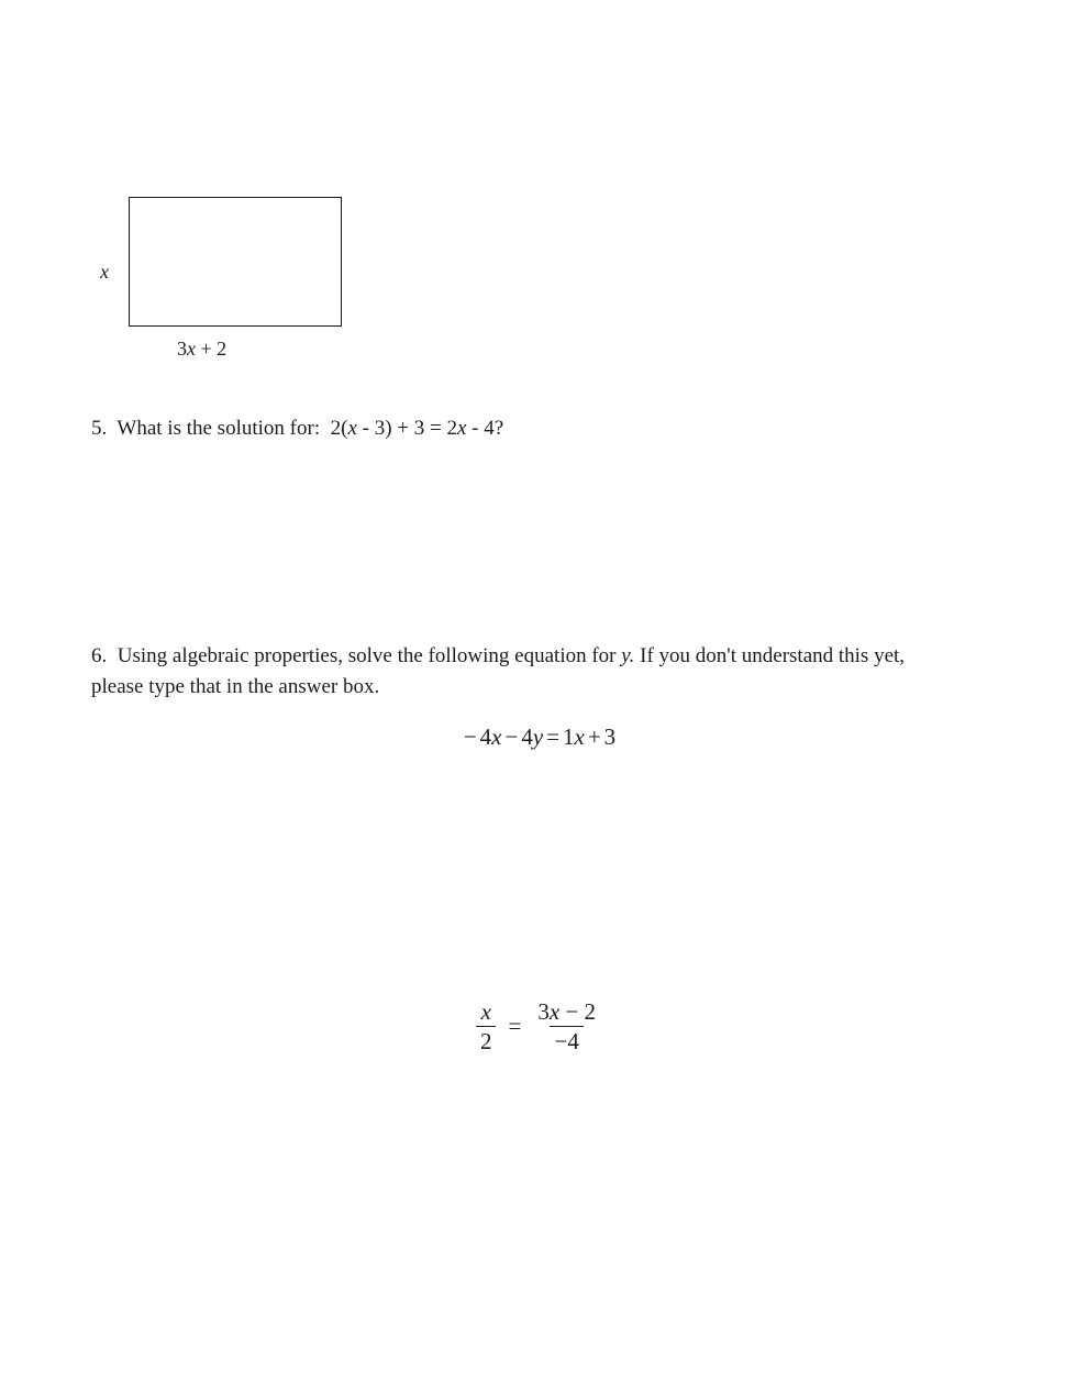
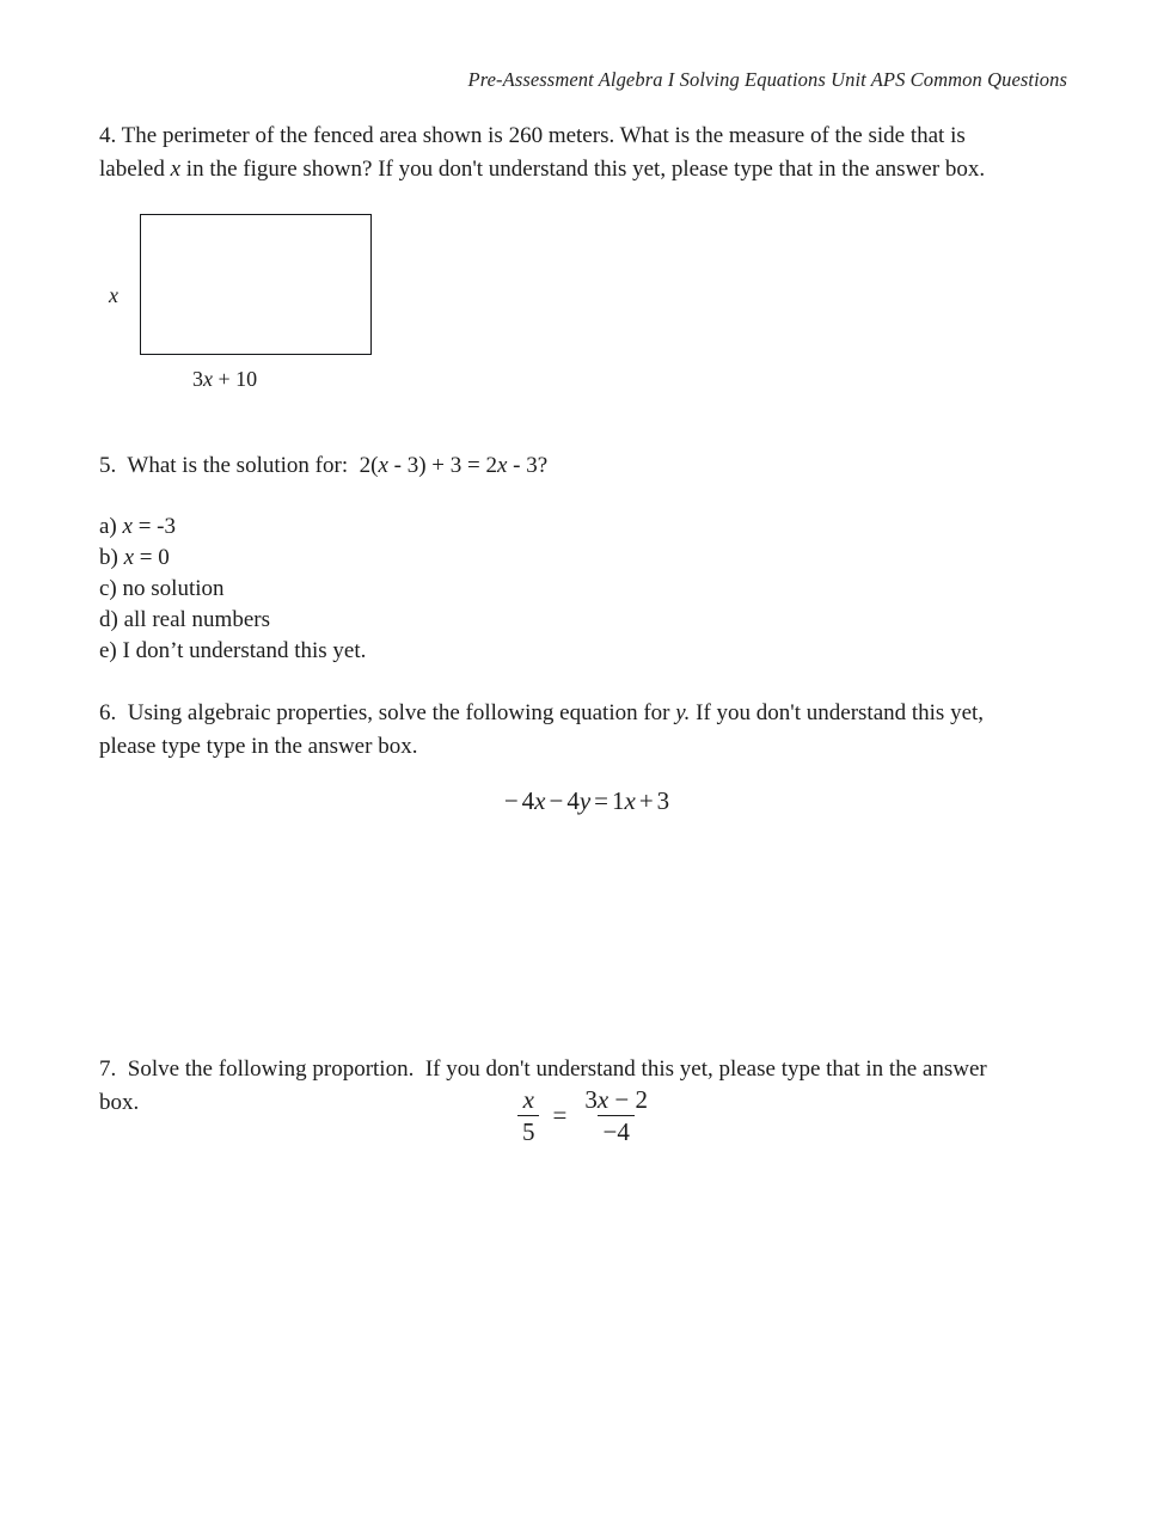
+ Pre-Assessment Algebra I Solving Equations Unit APS Common Questions
+ 4. The perimeter of the fenced area shown is 260 meters. What is the measure of the side that is
+ labeled x in the figure shown? If you don't understand this yet, please type that in the answer box.
  x
- 3x + 2
+ 3x + 10
- 5. What is the solution for: 2(x - 3) + 3 = 2x - 4?
+ 5. What is the solution for: 2(x - 3) + 3 = 2x - 3?
+ a) x = -3
+ b) x = 0
+ c) no solution
+ d) all real numbers
+ e) I don’t understand this yet.
  6. Using algebraic properties, solve the following equation for y. If you don't understand this yet,
- please type that in the answer box.
+ please type type in the answer box.
  − 4x − 4y = 1x + 3
+ 7. Solve the following proportion. If you don't understand this yet, please type that in the answer
+ box.
  x
- 2
+ 5
  =
  3x − 2
  −4
